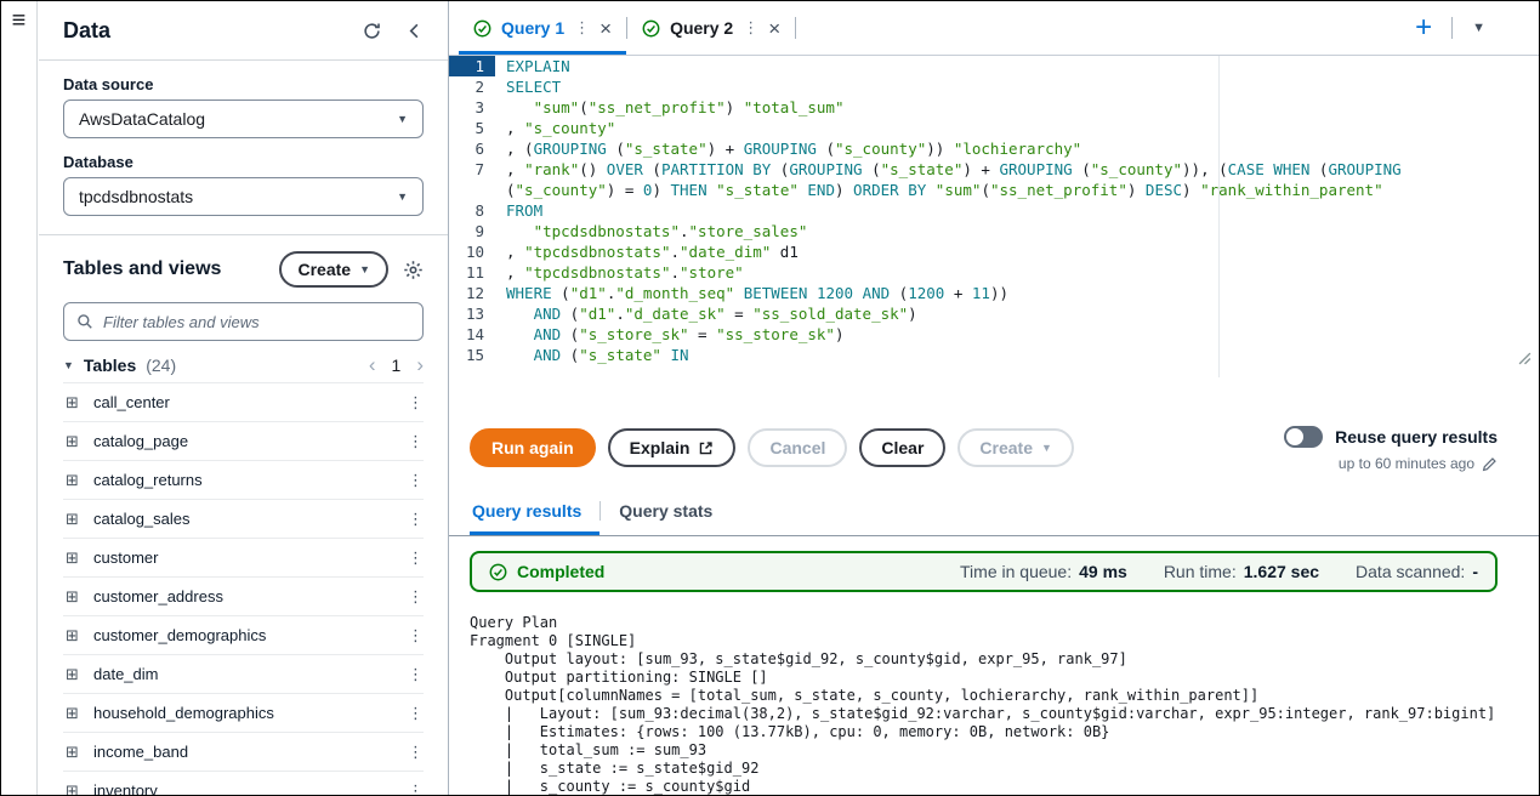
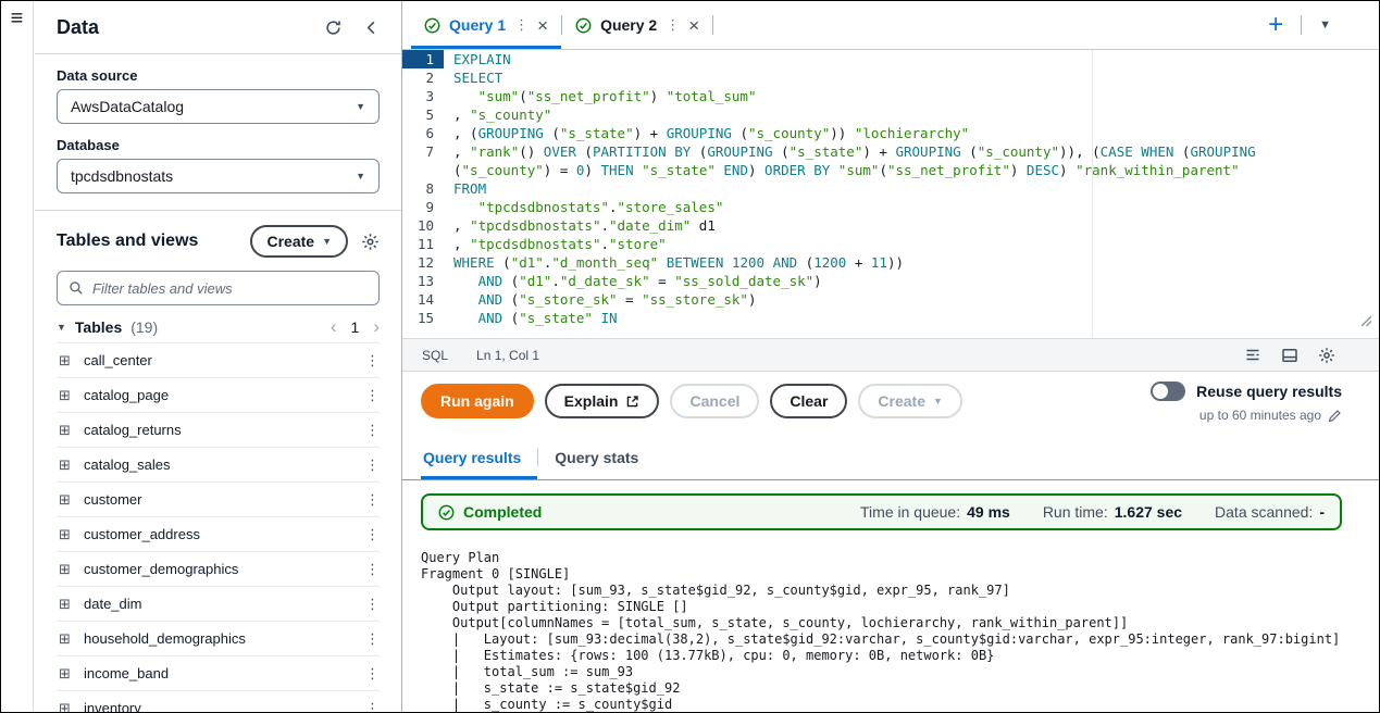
  ≡
  Data
  Data source
  AwsDataCatalog
  ▼
  Database
  tpcdsdbnostats
  ▼
  Tables and views
  Create
  ▼
  Filter tables and views
  ▼
  Tables
- (24)
+ (19)
  ‹
  1
  ›
  ⊞
  call_center
  ⋮
  ⊞
  catalog_page
  ⋮
  ⊞
  catalog_returns
  ⋮
  ⊞
  catalog_sales
  ⋮
  ⊞
  customer
  ⋮
  ⊞
  customer_address
  ⋮
  ⊞
  customer_demographics
  ⋮
  ⊞
  date_dim
  ⋮
  ⊞
  household_demographics
  ⋮
  ⊞
  income_band
  ⋮
  ⊞
  inventory
  ⋮
  Query 1
  ⋮
  ×
  Query 2
  ⋮
  ×
  +
  ▼
  1
  EXPLAIN
  2
  SELECT
  3
  "sum"("ss_net_profit") "total_sum"
  5
  , "s_county"
  6
  , (GROUPING ("s_state") + GROUPING ("s_county")) "lochierarchy"
  7
  , "rank"() OVER (PARTITION BY (GROUPING ("s_state") + GROUPING ("s_county")), (CASE WHEN (GROUPING ("s_county") = 0) THEN "s_state" END) ORDER BY "sum"("ss_net_profit") DESC) "rank_within_parent"
  8
  FROM
  9
  "tpcdsdbnostats"."store_sales"
  10
  , "tpcdsdbnostats"."date_dim" d1
  11
  , "tpcdsdbnostats"."store"
  12
  WHERE ("d1"."d_month_seq" BETWEEN 1200 AND (1200 + 11))
  13
  AND ("d1"."d_date_sk" = "ss_sold_date_sk")
  14
  AND ("s_store_sk" = "ss_store_sk")
  15
  AND ("s_state" IN
+ SQL
+ Ln 1, Col 1
  Run again
  Explain
  Cancel
  Clear
  Create
  ▼
  Reuse query results
  up to 60 minutes ago
  Query results
  Query stats
  Completed
  Time in queue:
  49 ms
  Run time:
  1.627 sec
  Data scanned:
  -
  Query Plan
  Fragment 0 [SINGLE]
  Output layout: [sum_93, s_state$gid_92, s_county$gid, expr_95, rank_97]
  Output partitioning: SINGLE []
  Output[columnNames = [total_sum, s_state, s_county, lochierarchy, rank_within_parent]]
  | Layout: [sum_93:decimal(38,2), s_state$gid_92:varchar, s_county$gid:varchar, expr_95:integer, rank_97:bigint]
  | Estimates: {rows: 100 (13.77kB), cpu: 0, memory: 0B, network: 0B}
  | total_sum := sum_93
  | s_state := s_state$gid_92
  | s_county := s_county$gid
